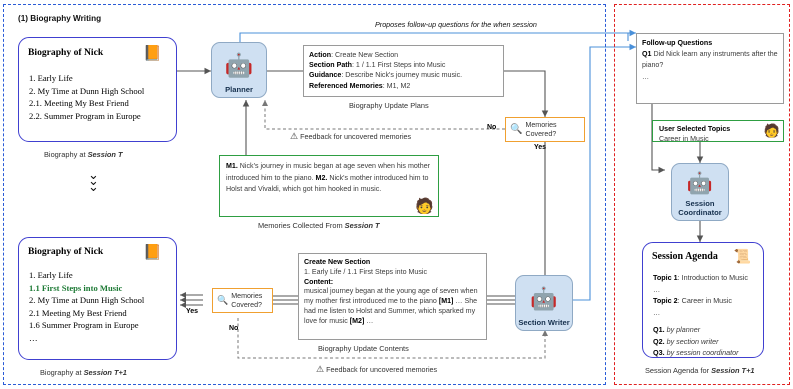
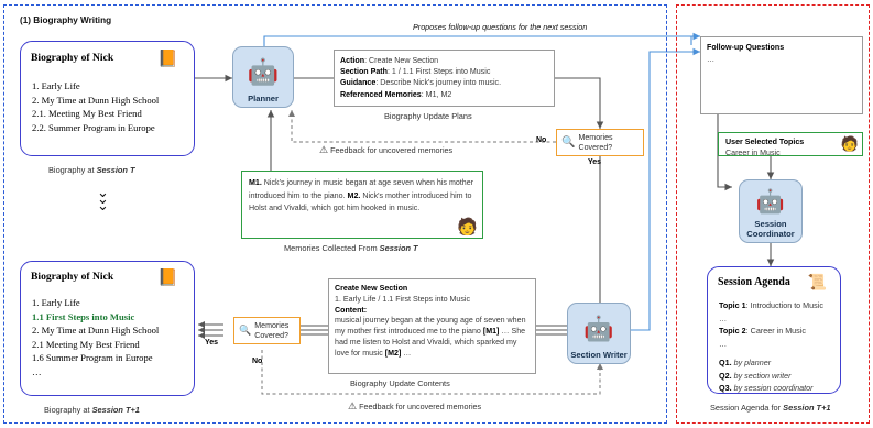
  (1) Biography Writing
  Biography of Nick
  📙
  1. Early Life
  2. My Time at Dunn High School
  2.1. Meeting My Best Friend
  2.2. Summer Program in Europe
  Biography at Session T
  ⌄
  ⌄
  ⌄
  Biography of Nick
  📙
  1. Early Life
  1.1 First Steps into Music
  2. My Time at Dunn High School
  2.1 Meeting My Best Friend
  1.6 Summer Program in Europe
  …
  Biography at Session T+1
  🤖
  Planner
  Action: Create New Section
  Section Path: 1 / 1.1 First Steps into Music
- Guidance: Describe Nick's journey music music.
+ Guidance: Describe Nick's journey into music.
  Referenced Memories: M1, M2
  Biography Update Plans
  🔍
  Memories
  Covered?
  ⚠ Feedback for uncovered memories
  M1. Nick's journey in music began at age seven when his mother introduced him to the piano. M2. Nick's mother introduced him to Holst and Vivaldi, which got him hooked in music.
  🧑
  Memories Collected From Session T
  Create New Section
  1. Early Life / 1.1 First Steps into Music
  Content:
- musical journey began at the young age of seven when my mother first introduced me to the piano [M1] … She had me listen to Holst and Summer, which sparked my love for music [M2] …
+ musical journey began at the young age of seven when my mother first introduced me to the piano [M1] … She had me listen to Holst and Vivaldi, which sparked my love for music [M2] …
  Biography Update Contents
  🔍
  Memories
  Covered?
  ⚠ Feedback for uncovered memories
  🤖
  Section Writer
- Proposes follow-up questions for the when session
+ Proposes follow-up questions for the next session
  Follow-up Questions
- Q1 Did Nick learn any instruments after the piano?
  …
  User Selected Topics
  Career in Music
  🧑
  🤖
  Session
  Coordinator
  Session Agenda
  📜
  Topic 1: Introduction to Music
  …
  Topic 2: Career in Music
  …
  Q1. by planner
  Q2. by section writer
  Q3. by session coordinator
  Session Agenda for Session T+1
